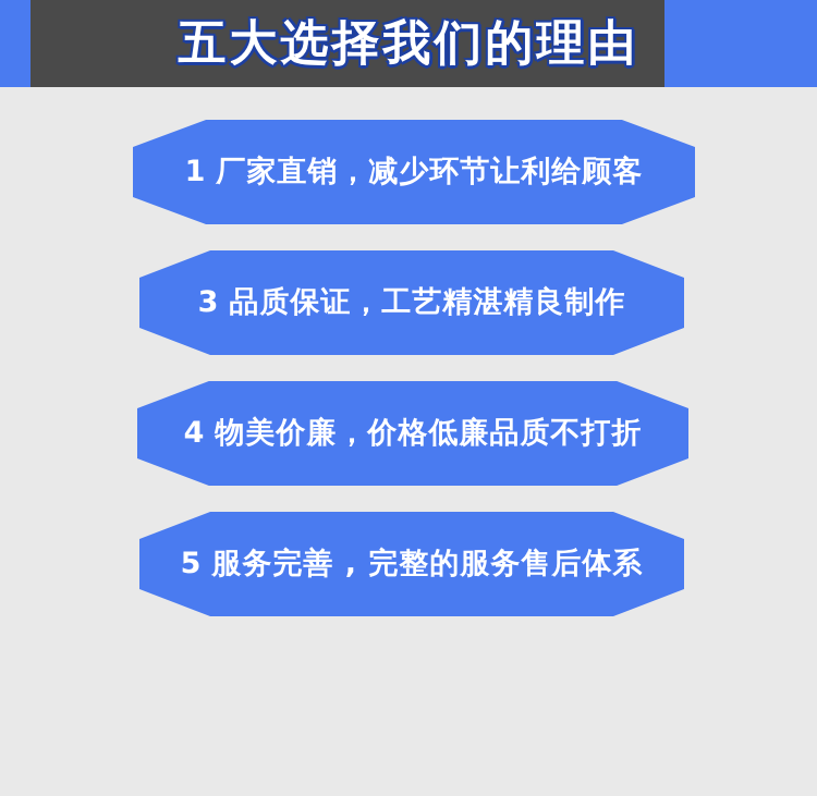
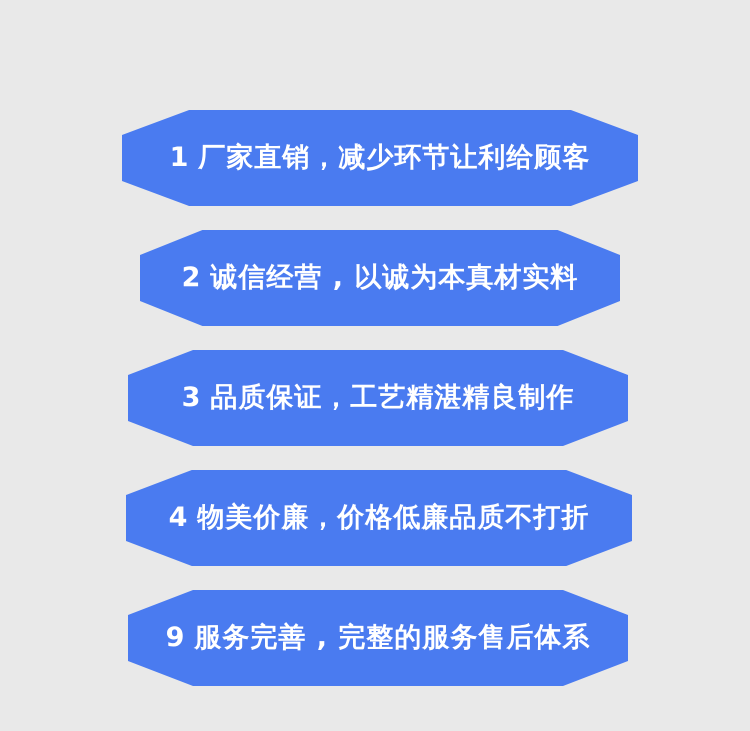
- 五大选择我们的理由
  1
  厂家直销，减少环节让利给顾客
+ 2
+ 诚信经营 , 以诚为本真材实料
  3
  品质保证，工艺精湛精良制作
  4
  物美价廉，价格低廉品质不打折
- 5
+ 9
  服务完善 , 完整的服务售后体系
